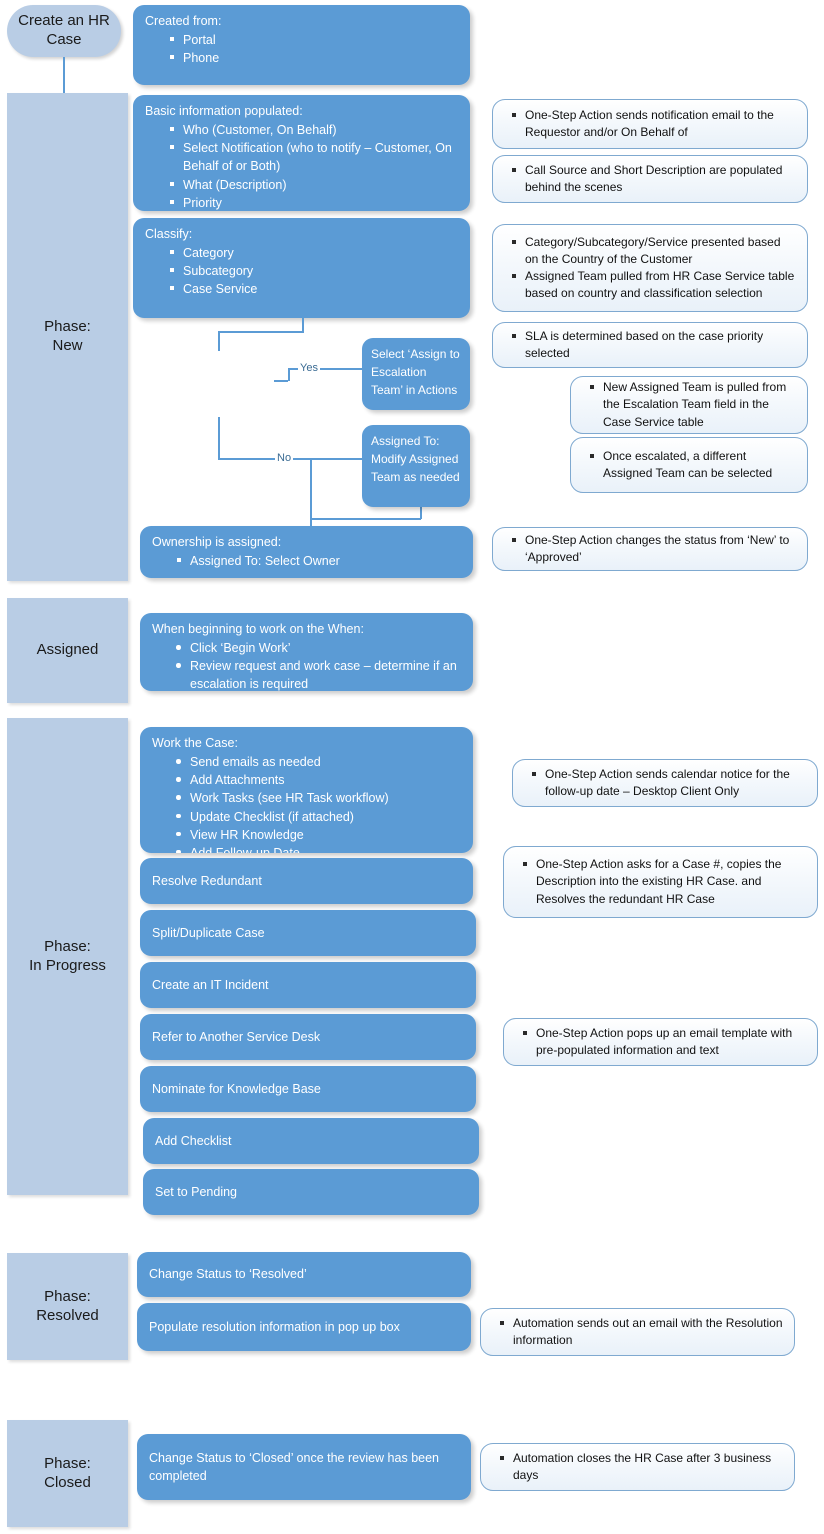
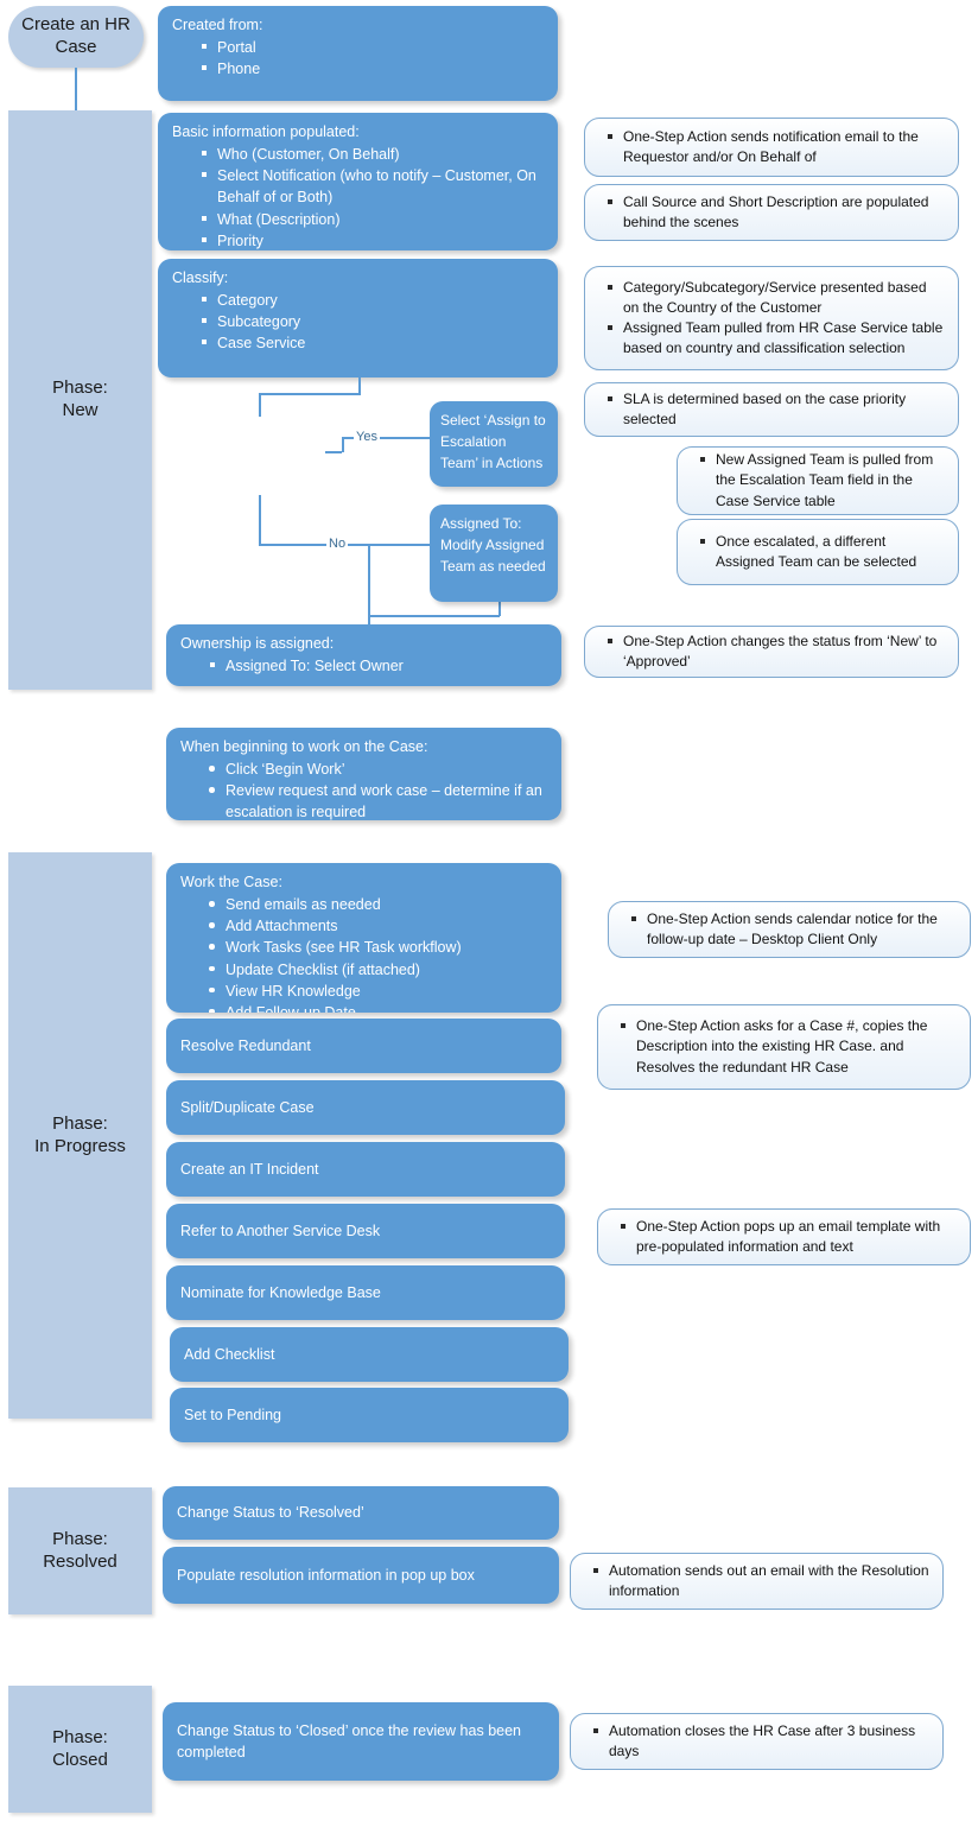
  Phase:
  New
- Assigned
  Phase:
  In Progress
  Phase:
  Resolved
  Phase:
  Closed
  Create an HR
  Case
  Created from:
  Portal
  Phone
  Basic information populated:
  Who (Customer, On Behalf)
  Select Notification (who to notify – Customer, On Behalf of or Both)
  What (Description)
  Priority
  Classify:
  Category
  Subcategory
  Case Service
  Yes
  No
  Select ‘Assign to Escalation Team’ in Actions
  Assigned To: Modify Assigned Team as needed
  Ownership is assigned:
  Assigned To: Select Owner
  One-Step Action sends notification email to the Requestor and/or On Behalf of
  Call Source and Short Description are populated behind the scenes
  Category/Subcategory/Service presented based on the Country of the Customer
  Assigned Team pulled from HR Case Service table based on country and classification selection
  SLA is determined based on the case priority selected
  New Assigned Team is pulled from the Escalation Team field in the Case Service table
  Once escalated, a different Assigned Team can be selected
  One-Step Action changes the status from ‘New’ to ‘Approved’
- When beginning to work on the When:
+ When beginning to work on the Case:
  Click ‘Begin Work’
  Review request and work case – determine if an escalation is required
  Work the Case:
  Send emails as needed
  Add Attachments
  Work Tasks (see HR Task workflow)
  Update Checklist (if attached)
  View HR Knowledge
  Add Follow-up Date
  Resolve Redundant
  Split/Duplicate Case
  Create an IT Incident
  Refer to Another Service Desk
  Nominate for Knowledge Base
  Add Checklist
  Set to Pending
  One-Step Action sends calendar notice for the follow-up date – Desktop Client Only
  One-Step Action asks for a Case #, copies the Description into the existing HR Case. and Resolves the redundant HR Case
  One-Step Action pops up an email template with pre-populated information and text
  Change Status to ‘Resolved’
  Populate resolution information in pop up box
  Automation sends out an email with the Resolution information
  Change Status to ‘Closed’ once the review has been completed
  Automation closes the HR Case after 3 business days
